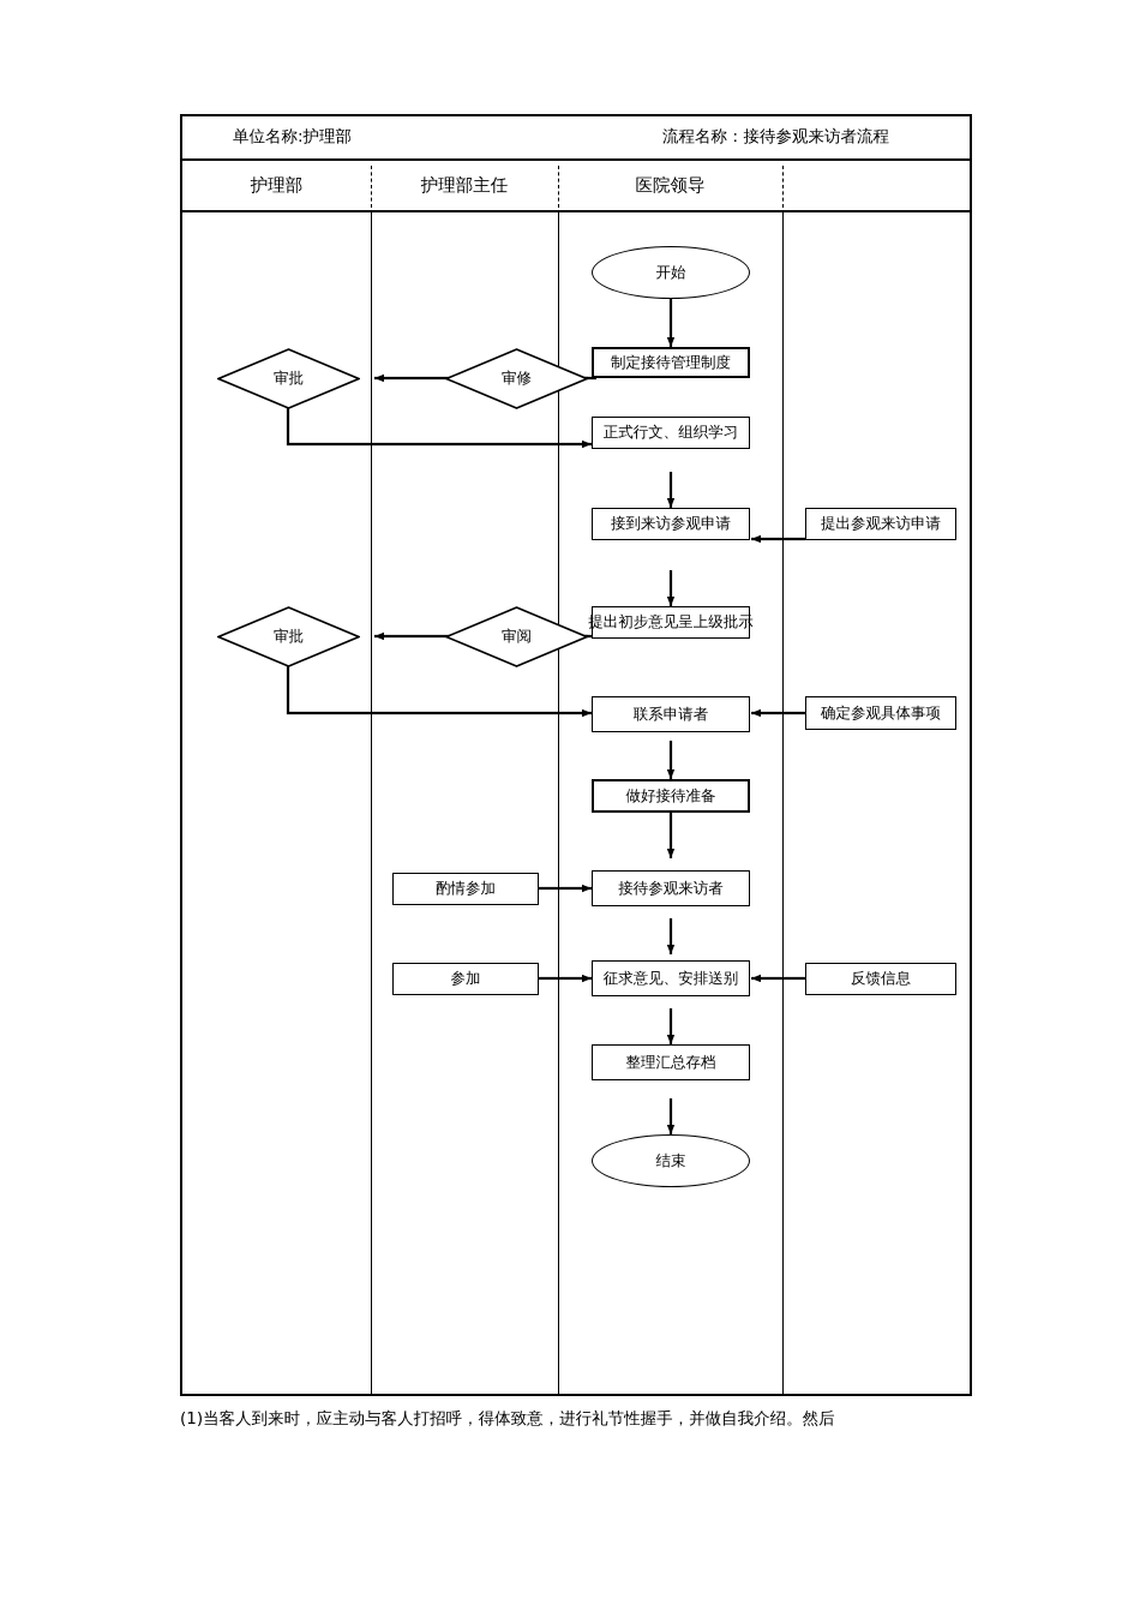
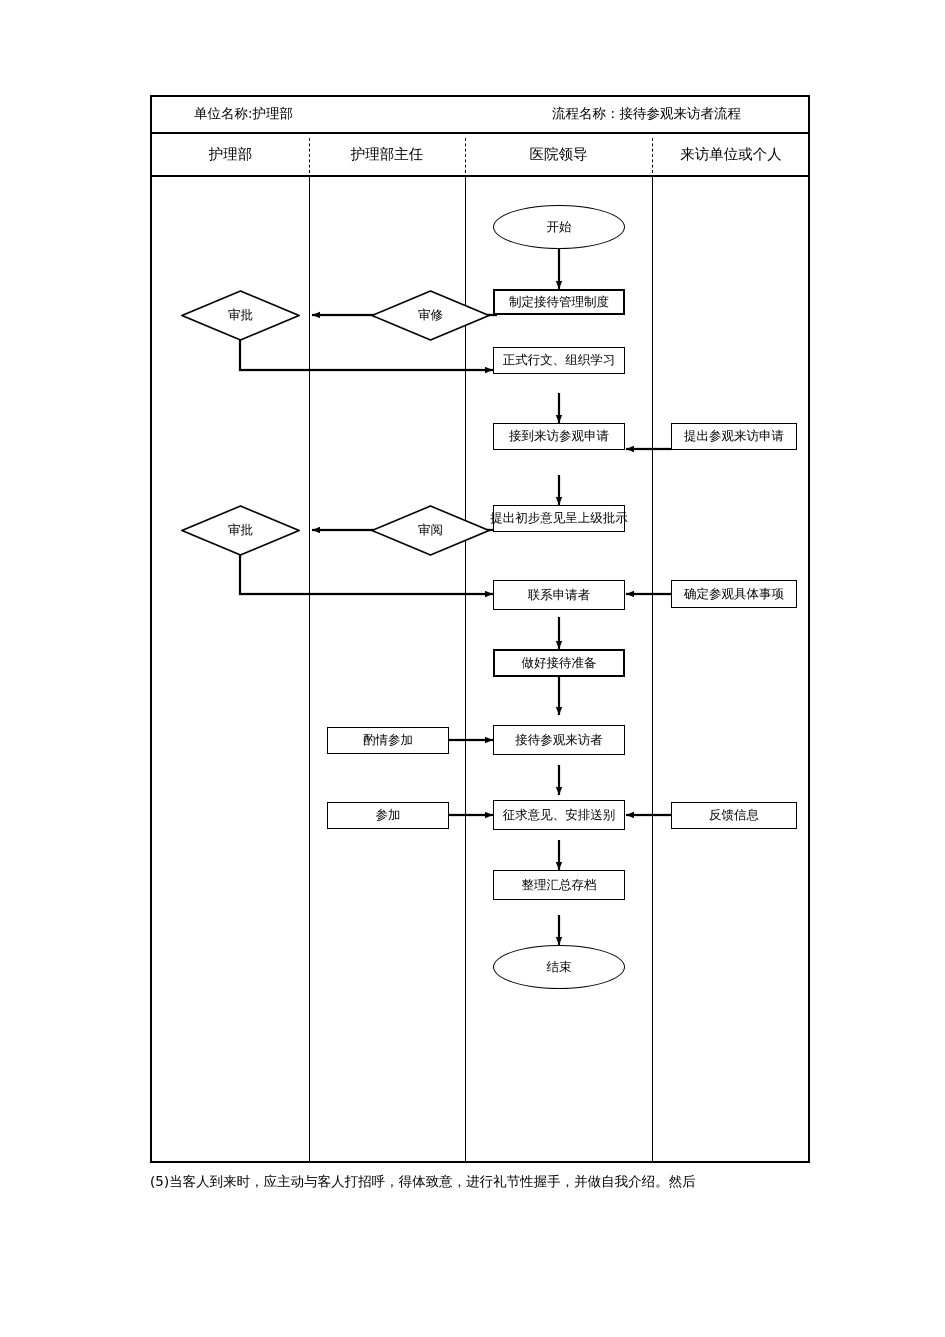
  单位名称:护理部
  流程名称：接待参观来访者流程
  护理部
  护理部主任
  医院领导
+ 来访单位或个人
  开始
  制定接待管理制度
  审修
  审批
  正式行文、组织学习
  接到来访参观申请
  提出参观来访申请
  提出初步意见呈上级批示
  审阅
  审批
  联系申请者
  确定参观具体事项
  做好接待准备
  酌情参加
  接待参观来访者
  参加
  征求意见、安排送别
  反馈信息
  整理汇总存档
  结束
- (1)当客人到来时，应主动与客人打招呼，得体致意，进行礼节性握手，并做自我介绍。然后
+ (5)当客人到来时，应主动与客人打招呼，得体致意，进行礼节性握手，并做自我介绍。然后
